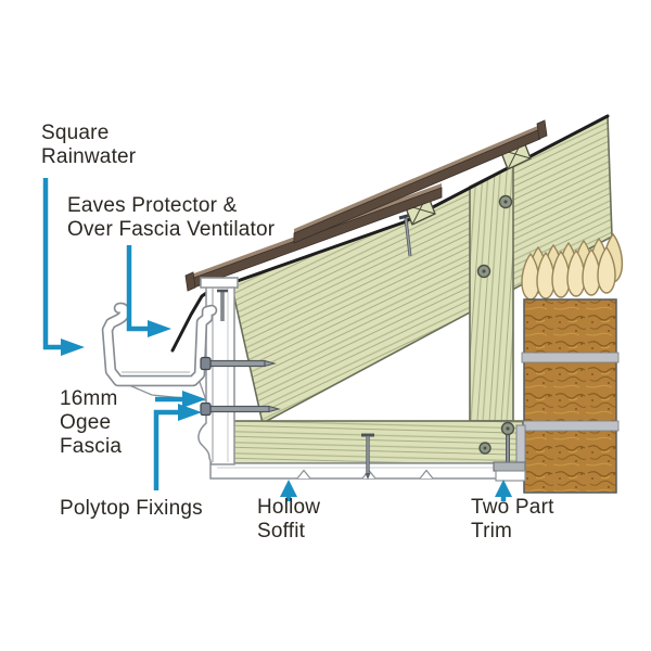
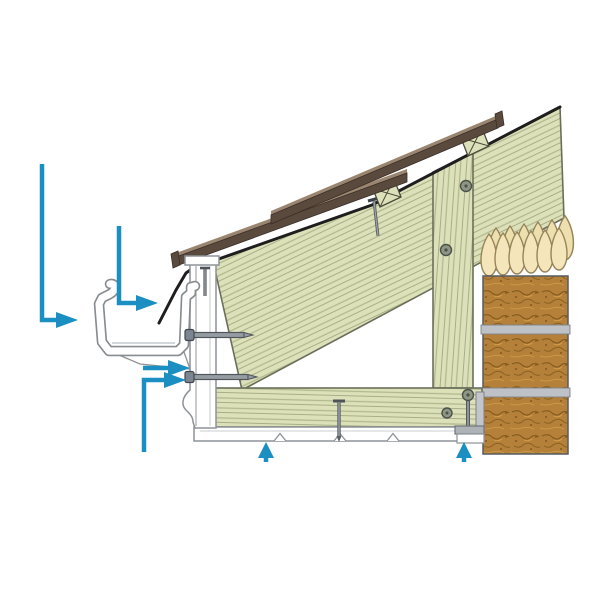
- Square
- Rainwater
- Eaves Protector &
- Over Fascia Ventilator
- 16mm
- Ogee
- Fascia
- Polytop Fixings
- Hollow
- Soffit
- Two Part
- Trim
